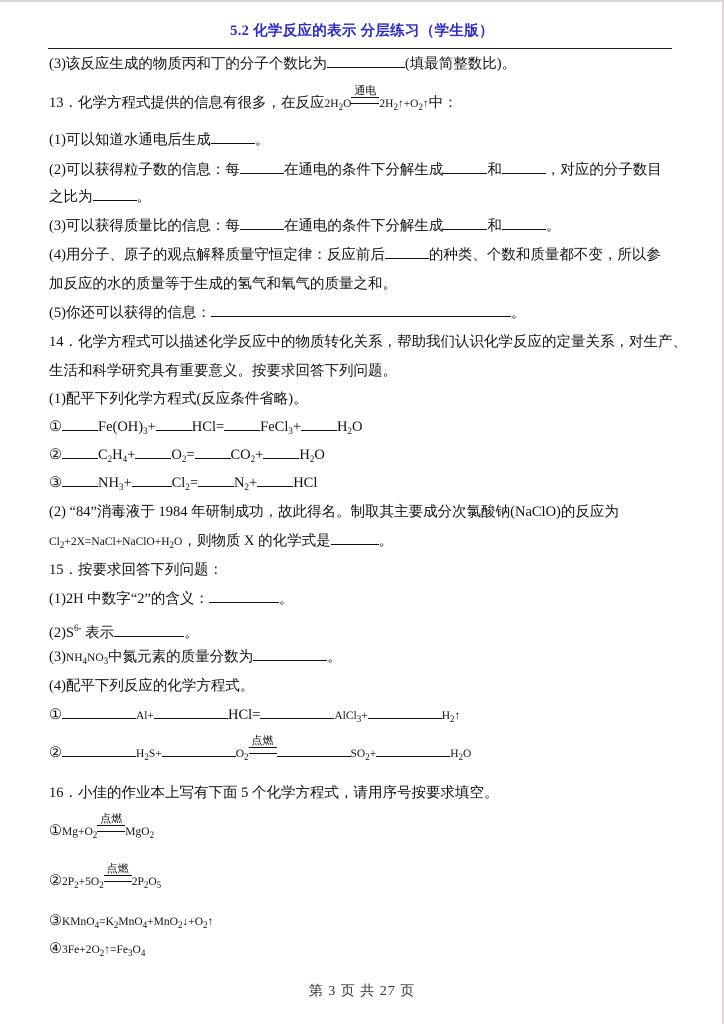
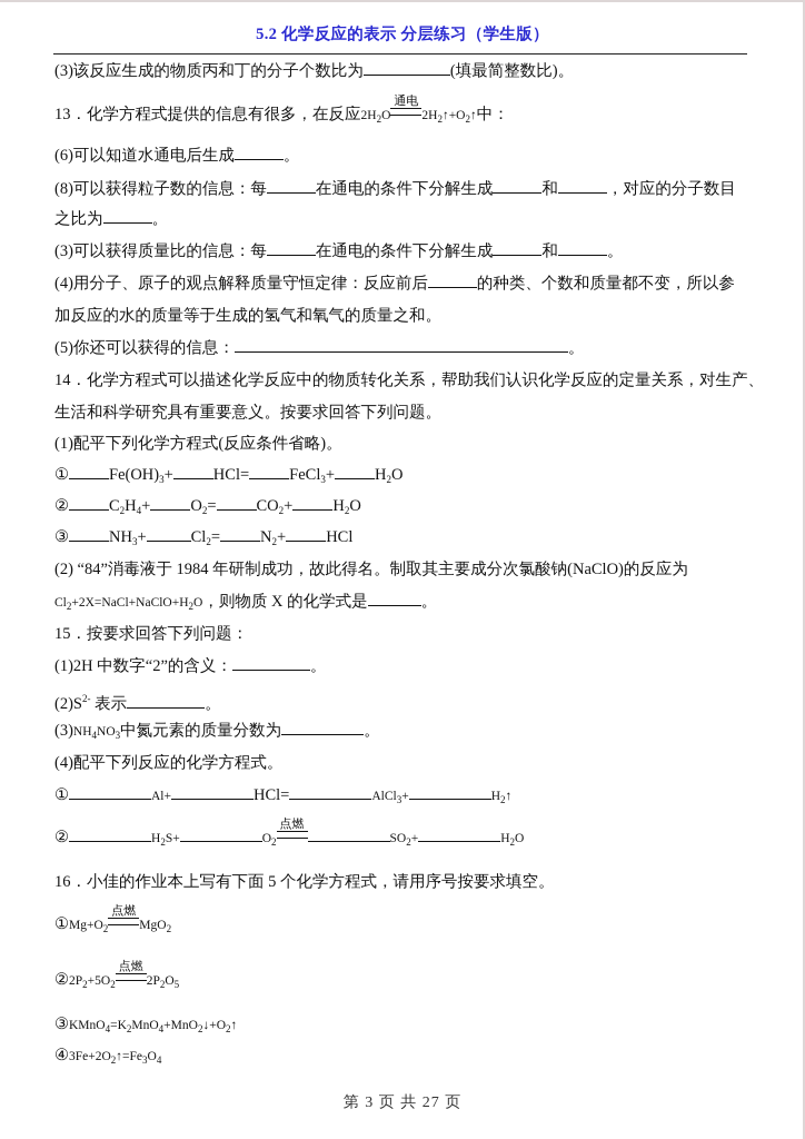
  5.2 化学反应的表示 分层练习（学生版）
  (3)该反应生成的物质丙和丁的分子个数比为 (填最简整数比)。
  13．化学方程式提供的信息有很多，在反应2H2O
  通电
  2H2↑+O2↑中：
- (1)可以知道水通电后生成 。
+ (6)可以知道水通电后生成 。
- (2)可以获得粒子数的信息：每 在通电的条件下分解生成 和 ，对应的分子数目
+ (8)可以获得粒子数的信息：每 在通电的条件下分解生成 和 ，对应的分子数目
  之比为 。
  (3)可以获得质量比的信息：每 在通电的条件下分解生成 和 。
  (4)用分子、原子的观点解释质量守恒定律：反应前后 的种类、个数和质量都不变，所以参
  加反应的水的质量等于生成的氢气和氧气的质量之和。
  (5)你还可以获得的信息： 。
  14．化学方程式可以描述化学反应中的物质转化关系，帮助我们认识化学反应的定量关系，对生产、
  生活和科学研究具有重要意义。按要求回答下列问题。
  (1)配平下列化学方程式(反应条件省略)。
  ① Fe(OH)3+ HCl= FeCl3+ H2O
  ② C2H4+ O2= CO2+ H2O
  ③ NH3+ Cl2= N2+ HCl
  (2) “84”消毒液于 1984 年研制成功，故此得名。制取其主要成分次氯酸钠(NaClO)的反应为
  Cl2+2X=NaCl+NaClO+H2O，则物质 X 的化学式是 。
  15．按要求回答下列问题：
  (1)2H 中数字“2”的含义： 。
- (2)S6- 表示 。
+ (2)S2- 表示 。
  (3)NH4NO3中氮元素的质量分数为 。
  (4)配平下列反应的化学方程式。
  ① Al+ HCl= AlCl3+ H2↑
  ② H2S+ O2
  点燃
  SO2+ H2O
  16．小佳的作业本上写有下面 5 个化学方程式，请用序号按要求填空。
  ①Mg+O2
  点燃
  MgO2
  ②2P2+5O2
  点燃
  2P2O5
  ③KMnO4=K2MnO4+MnO2↓+O2↑
  ④3Fe+2O2↑=Fe3O4
  第 3 页 共 27 页
